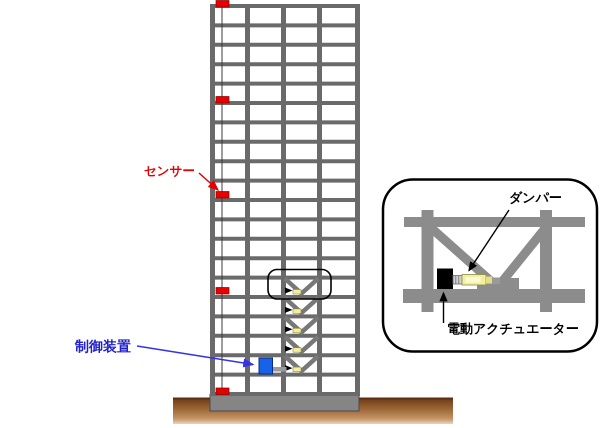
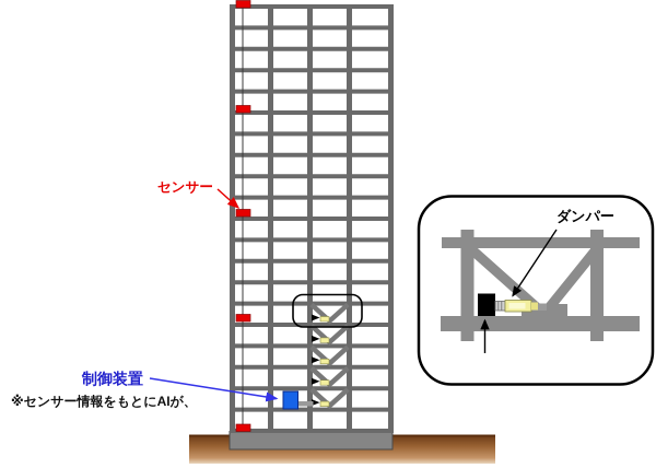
  センサー
  制御装置
+ ※センサー情報をもとにAIが、
  ダンパー
- 電動アクチュエーター
